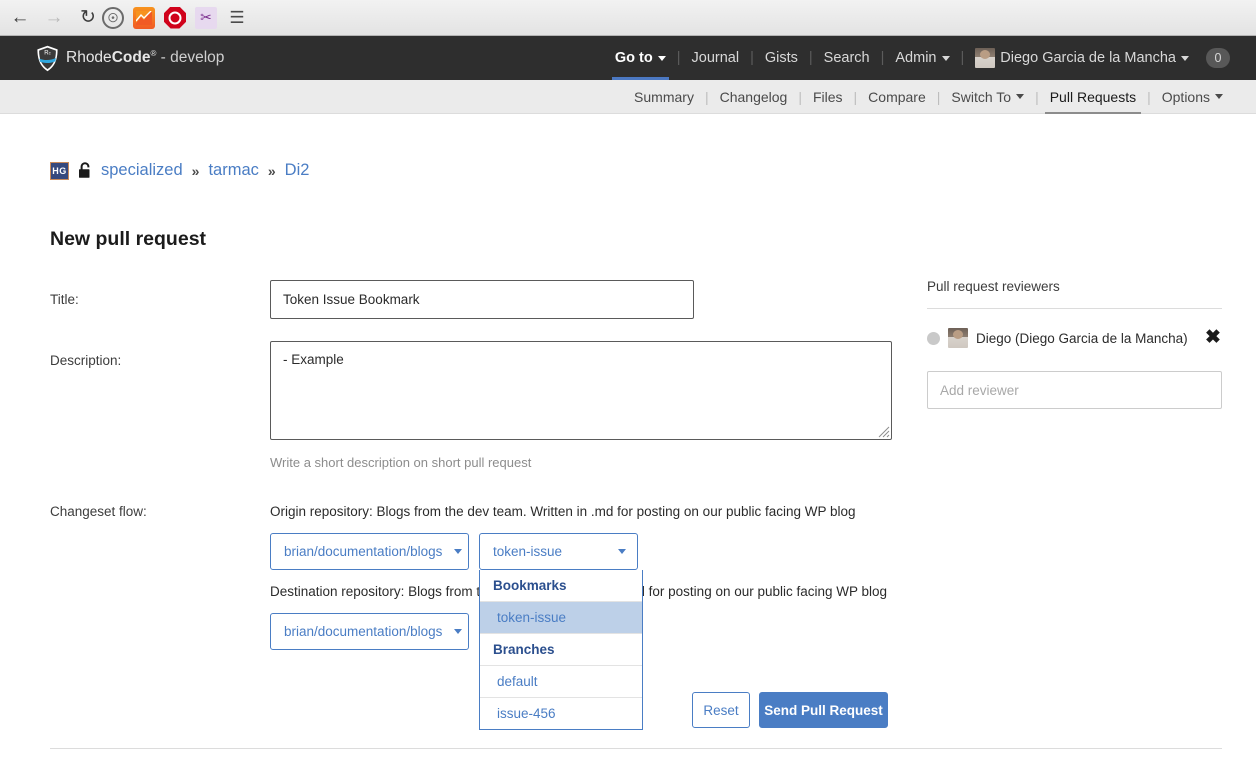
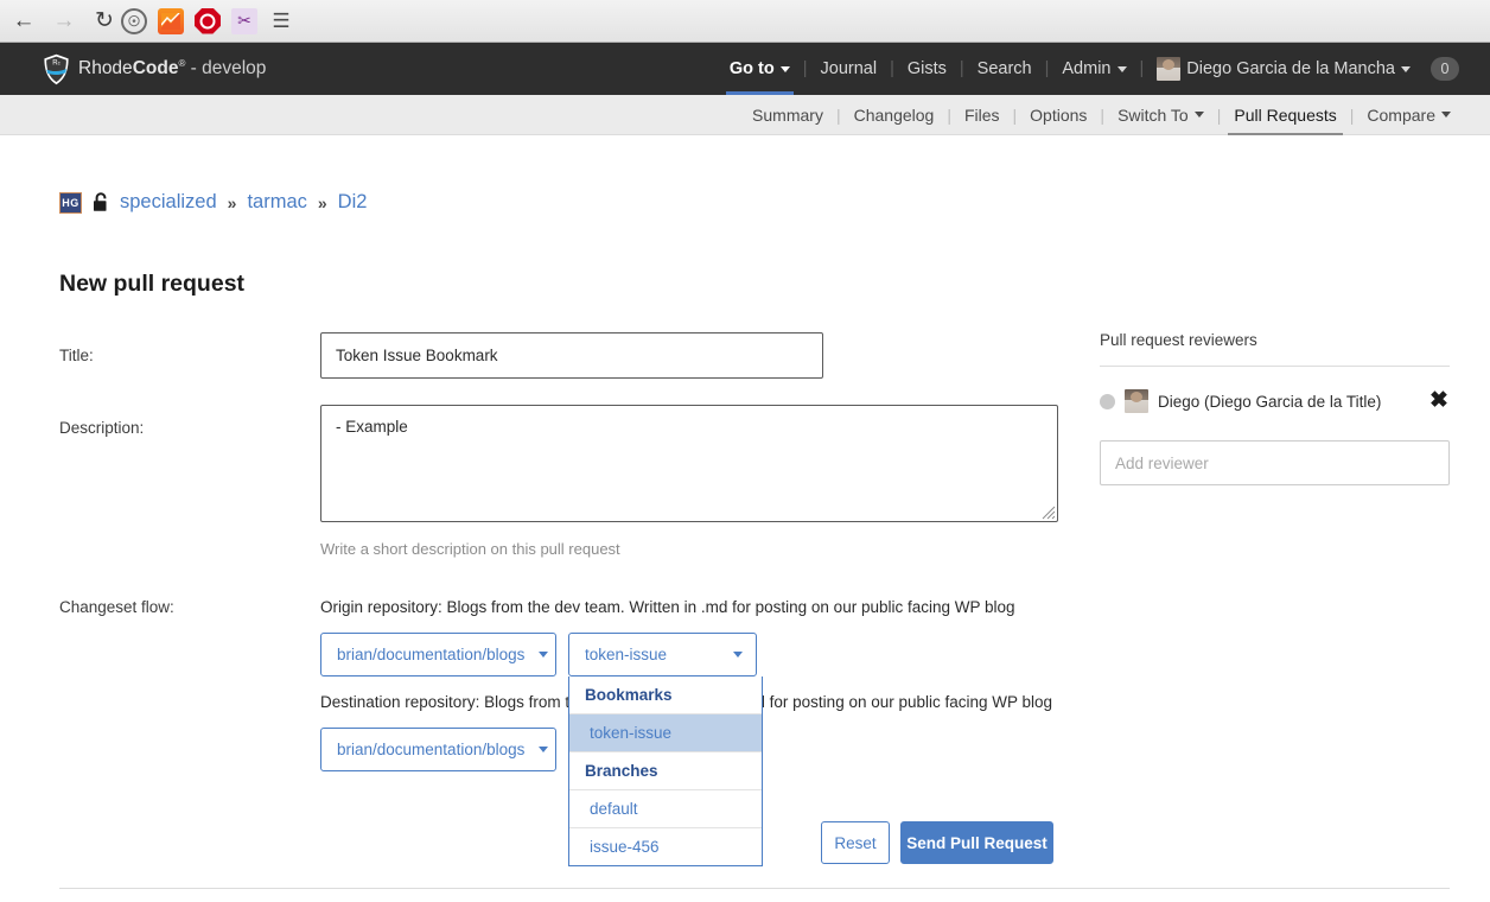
  ←
  →
  ↻
  ☉
  ✂
  ☰
  RhodeCode® - develop
  Go to
  |
  Journal
  |
  Gists
  |
  Search
  |
  Admin
  |
  Diego Garcia de la Mancha
  0
  Summary
  |
  Changelog
  |
  Files
  |
- Compare
+ Options
  |
  Switch To
  |
  Pull Requests
  |
- Options
+ Compare
  HG
  specialized
  »
  tarmac
  »
  Di2
  New pull request
  Title:
  Token Issue Bookmark
  Description:
  - Example
- Write a short description on short pull request
+ Write a short description on this pull request
  Changeset flow:
  Origin repository: Blogs from the dev team. Written in .md for posting on our public facing WP blog
  Destination repository: Blogs from for posting on our public facing WP blog
  brian/documentation/blogs
  token-issue
  brian/documentation/blogs
  Bookmarks
  token-issue
  Branches
  default
  issue-456
  Reset
  Send Pull Request
  Pull request reviewers
- Diego (Diego Garcia de la Mancha)
+ Diego (Diego Garcia de la Title)
  ✖
  Add reviewer
